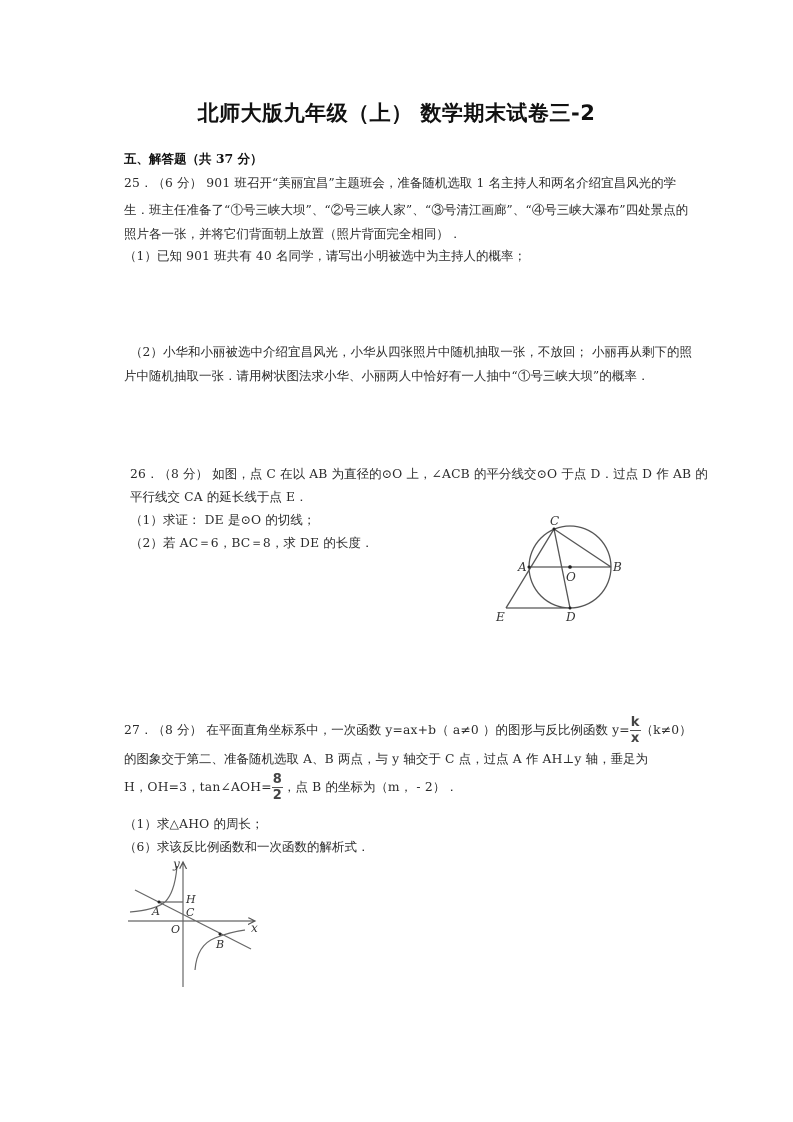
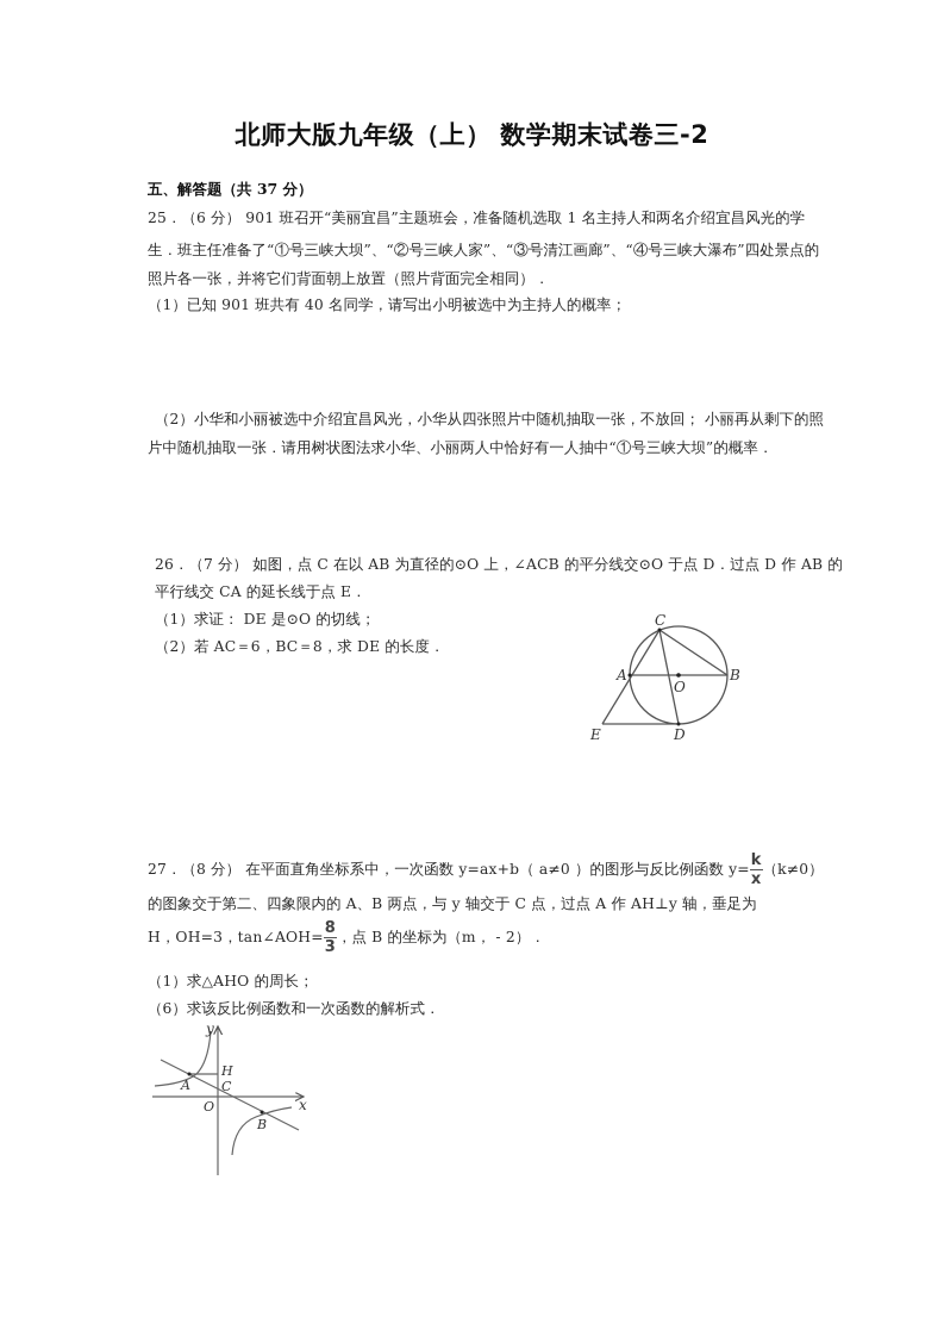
  北师大版九年级（上） 数学期末试卷三-2
  五、解答题（共 37 分）
  25．（6 分） 901 班召开“美丽宜昌”主题班会，准备随机选取 1 名主持人和两名介绍宜昌风光的学
  生．班主任准备了“①号三峡大坝”、“②号三峡人家”、“③号清江画廊”、“④号三峡大瀑布”四处景点的
  照片各一张，并将它们背面朝上放置（照片背面完全相同）．
  （1）已知 901 班共有 40 名同学，请写出小明被选中为主持人的概率；
  （2）小华和小丽被选中介绍宜昌风光，小华从四张照片中随机抽取一张，不放回； 小丽再从剩下的照
  片中随机抽取一张．请用树状图法求小华、小丽两人中恰好有一人抽中“①号三峡大坝”的概率．
- 26．（8 分） 如图，点 C 在以 AB 为直径的⊙O 上，∠ACB 的平分线交⊙O 于点 D．过点 D 作 AB 的
+ 26．（7 分） 如图，点 C 在以 AB 为直径的⊙O 上，∠ACB 的平分线交⊙O 于点 D．过点 D 作 AB 的
  平行线交 CA 的延长线于点 E．
  （1）求证： DE 是⊙O 的切线；
  （2）若 AC＝6，BC＝8，求 DE 的长度．
  C
  A
  B
  O
  E
  D
  27．（8 分） 在平面直角坐标系中，一次函数 y=ax+b（ a≠0 ）的图形与反比例函数 y=
  k
  x
  （k≠0）
- 的图象交于第二、准备随机选取 A、B 两点，与 y 轴交于 C 点，过点 A 作 AH⊥y 轴，垂足为
+ 的图象交于第二、四象限内的 A、B 两点，与 y 轴交于 C 点，过点 A 作 AH⊥y 轴，垂足为
  H，OH=3，tan∠AOH=
  8
- 2
+ 3
  ，点 B 的坐标为（m， - 2）．
  （1）求△AHO 的周长；
  （6）求该反比例函数和一次函数的解析式．
  y
  x
  H
  C
  A
  O
  B
